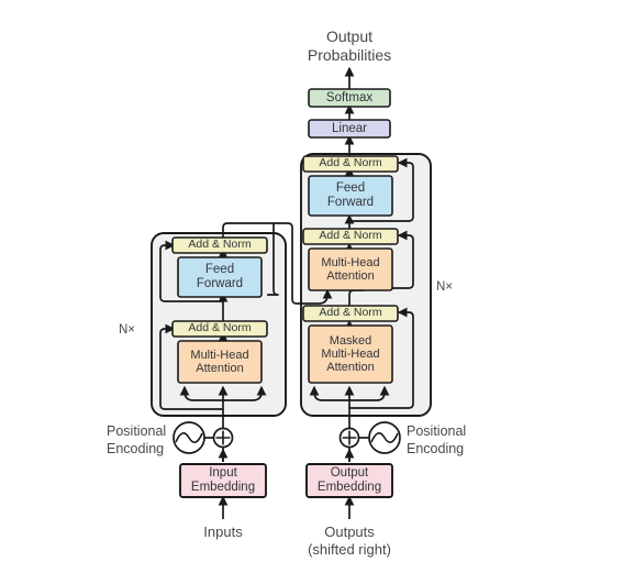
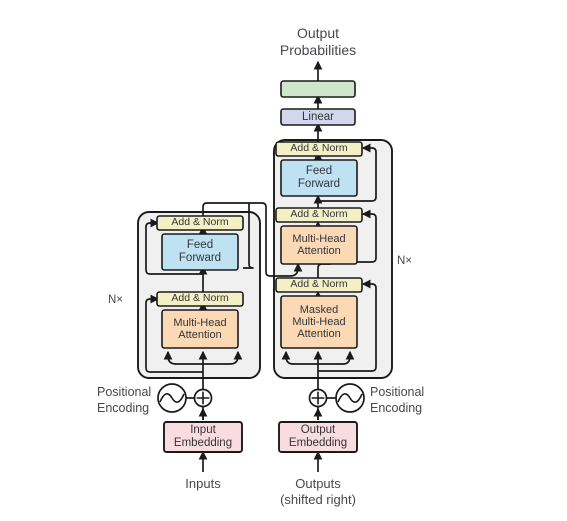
  Output
  Probabilities
- Softmax
  Linear
  Add & Norm
  Feed
  Forward
  Add & Norm
  Multi-Head
  Attention
  Add & Norm
  Masked
  Multi-Head
  Attention
  Add & Norm
  Feed
  Forward
  Add & Norm
  Multi-Head
  Attention
  N×
  N×
  Positional
  Encoding
  Positional
  Encoding
  Input
  Embedding
  Output
  Embedding
  Inputs
  Outputs
  (shifted right)
